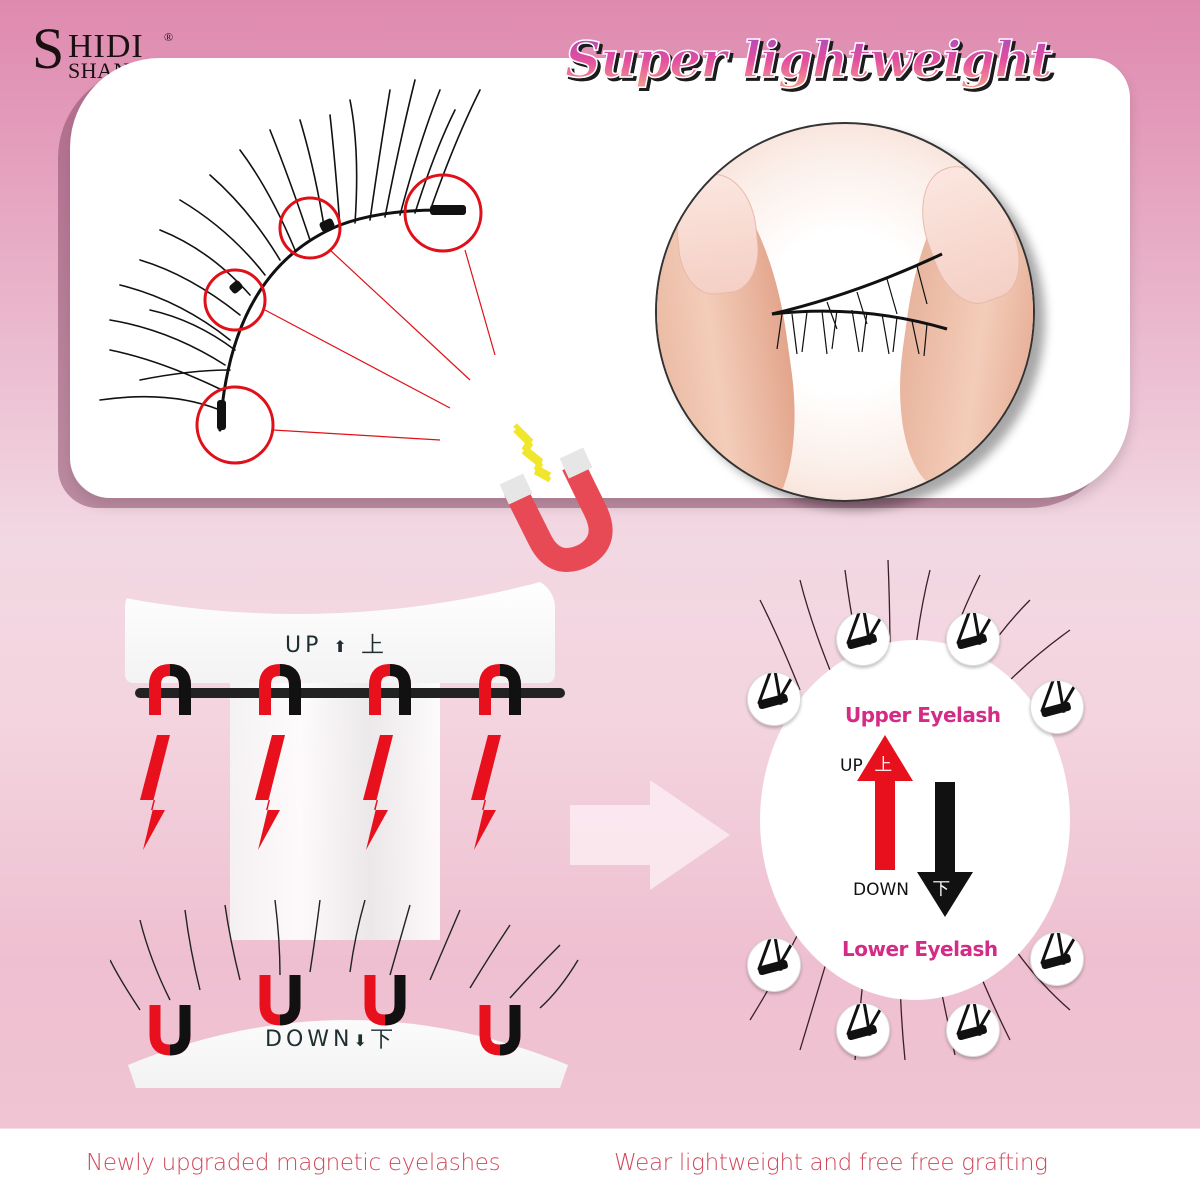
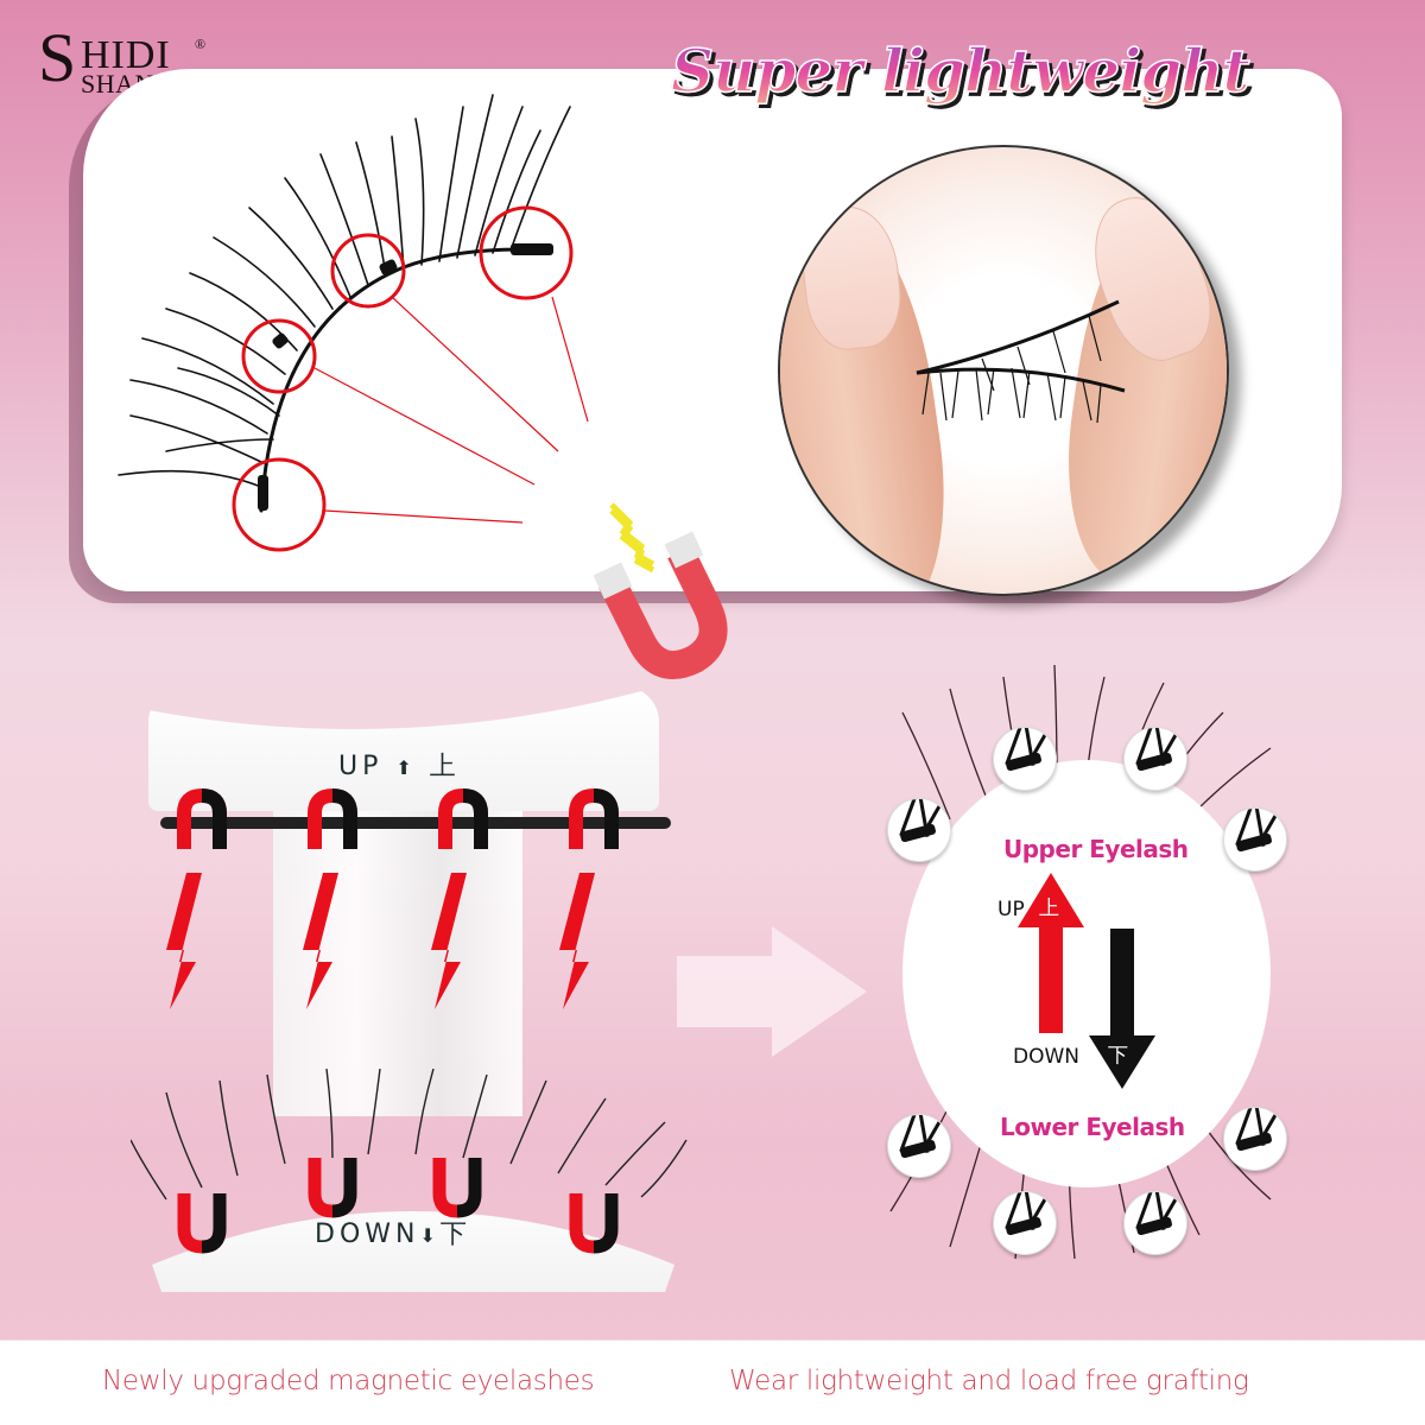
  S
  HIDI
  ®
  Super lightweight
  UP ⬆ 上
  DOWN⬇下
  Upper Eyelash
  Lower Eyelash
  UP
  上
  DOWN
  下
  Newly upgraded magnetic eyelashes
- Wear lightweight and free free grafting
+ Wear lightweight and load free grafting
